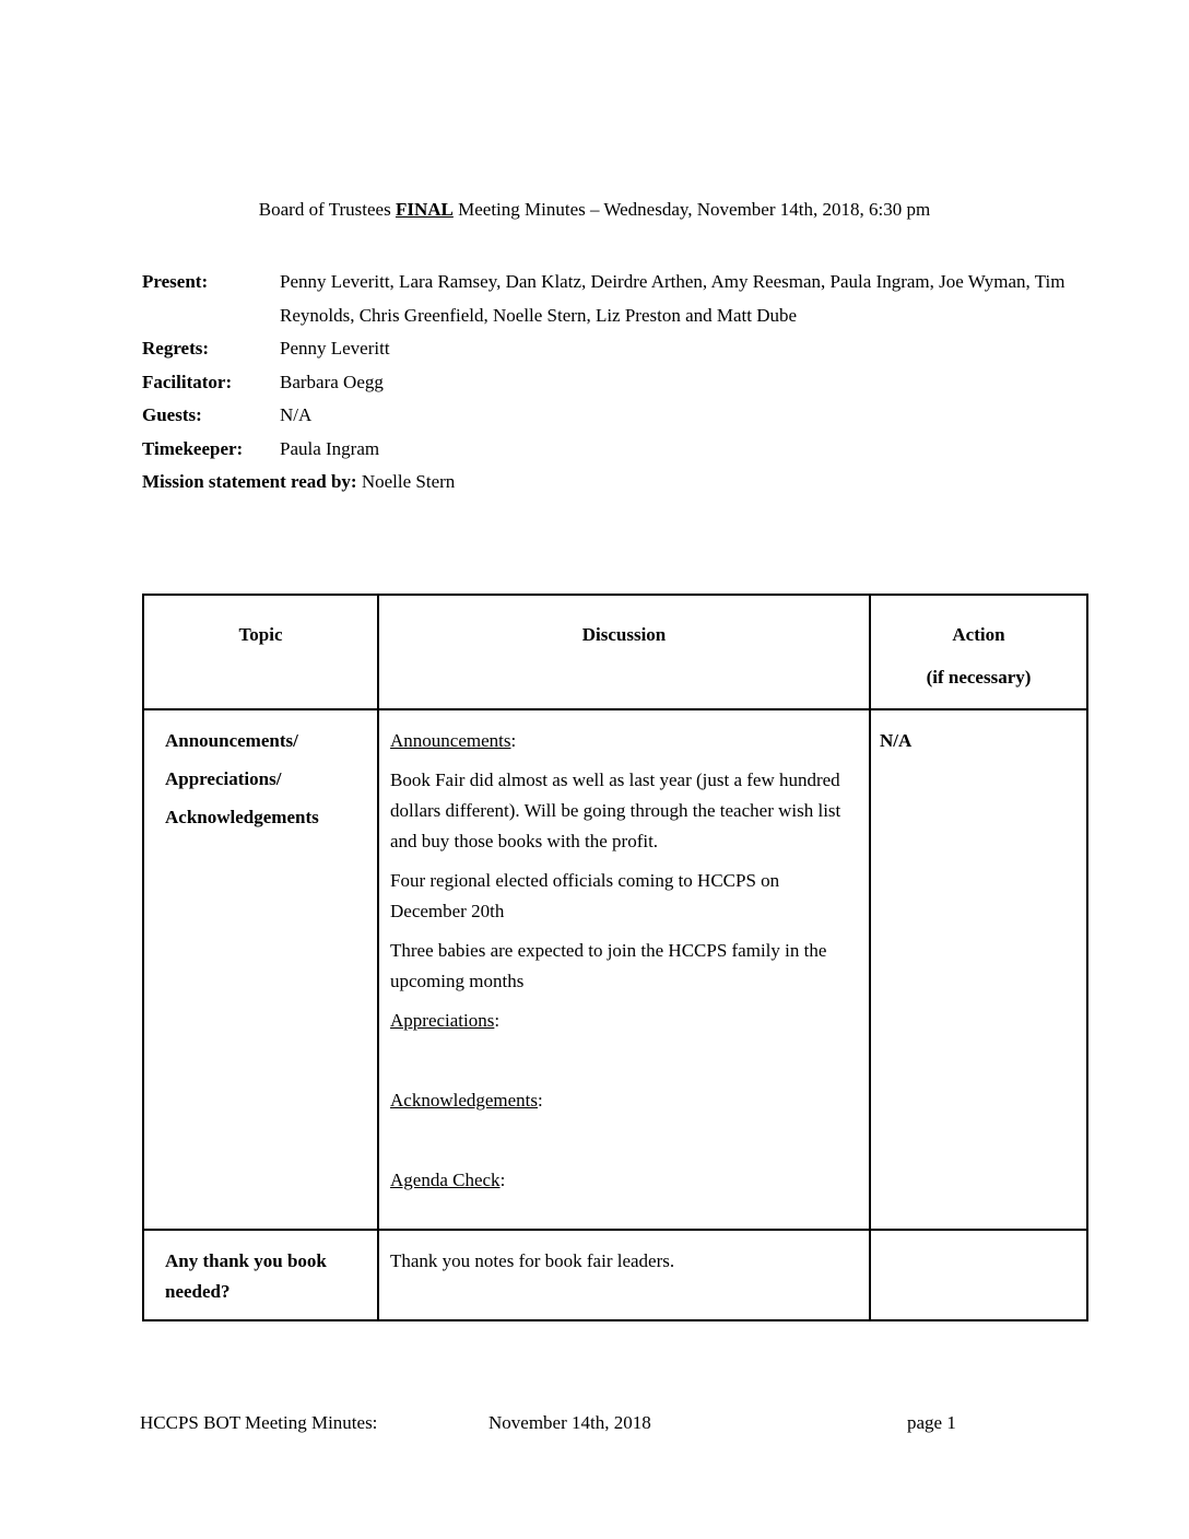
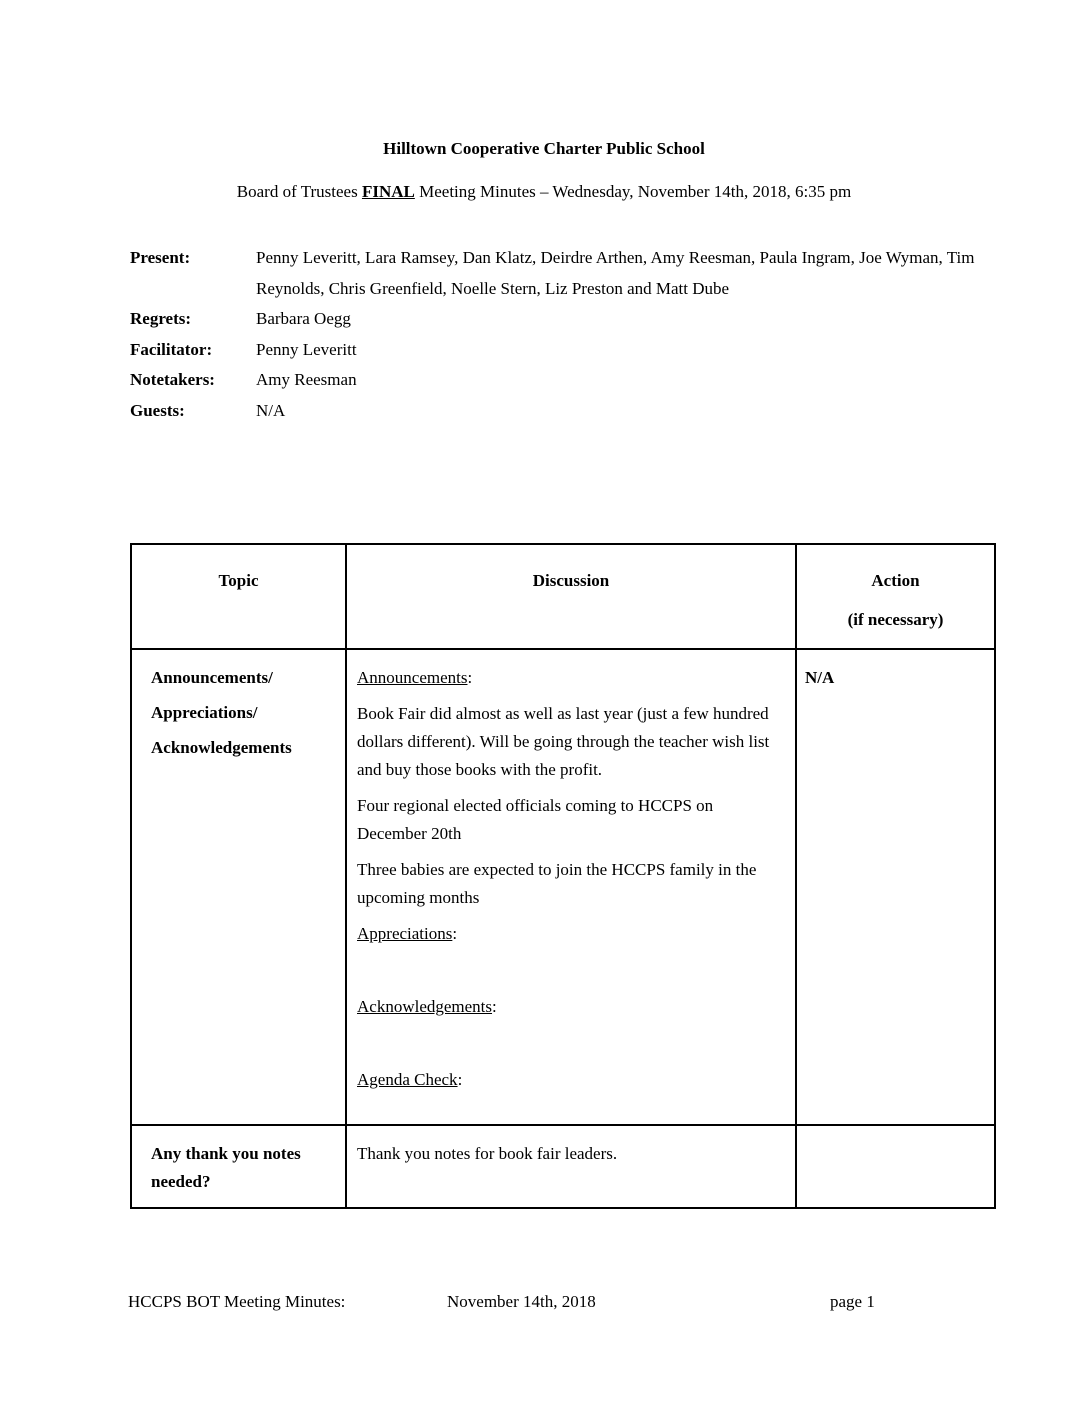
+ Hilltown Cooperative Charter Public School
- Board of Trustees FINAL Meeting Minutes – Wednesday, November 14th, 2018, 6:30 pm
+ Board of Trustees FINAL Meeting Minutes – Wednesday, November 14th, 2018, 6:35 pm
  Present:
  Penny Leveritt, Lara Ramsey, Dan Klatz, Deirdre Arthen, Amy Reesman, Paula Ingram, Joe Wyman, Tim Reynolds, Chris Greenfield, Noelle Stern, Liz Preston and Matt Dube
  Regrets:
- Penny Leveritt
+ Barbara Oegg
  Facilitator:
- Barbara Oegg
+ Penny Leveritt
+ Notetakers:
+ Amy Reesman
  Guests:
  N/A
- Timekeeper:
- Paula Ingram
- Mission statement read by: Noelle Stern
  Topic	Discussion	Action (if necessary)
  Announcements/ Appreciations/ Acknowledgements	Announcements: Book Fair did almost as well as last year (just a few hundred dollars different). Will be going through the teacher wish list and buy those books with the profit. Four regional elected officials coming to HCCPS on December 20th Three babies are expected to join the HCCPS family in the upcoming months Appreciations: Acknowledgements: Agenda Check:	N/A
- Any thank you book needed?	Thank you notes for book fair leaders.
+ Any thank you notes needed?	Thank you notes for book fair leaders.
  HCCPS BOT Meeting Minutes:
  November 14th, 2018
  page 1
